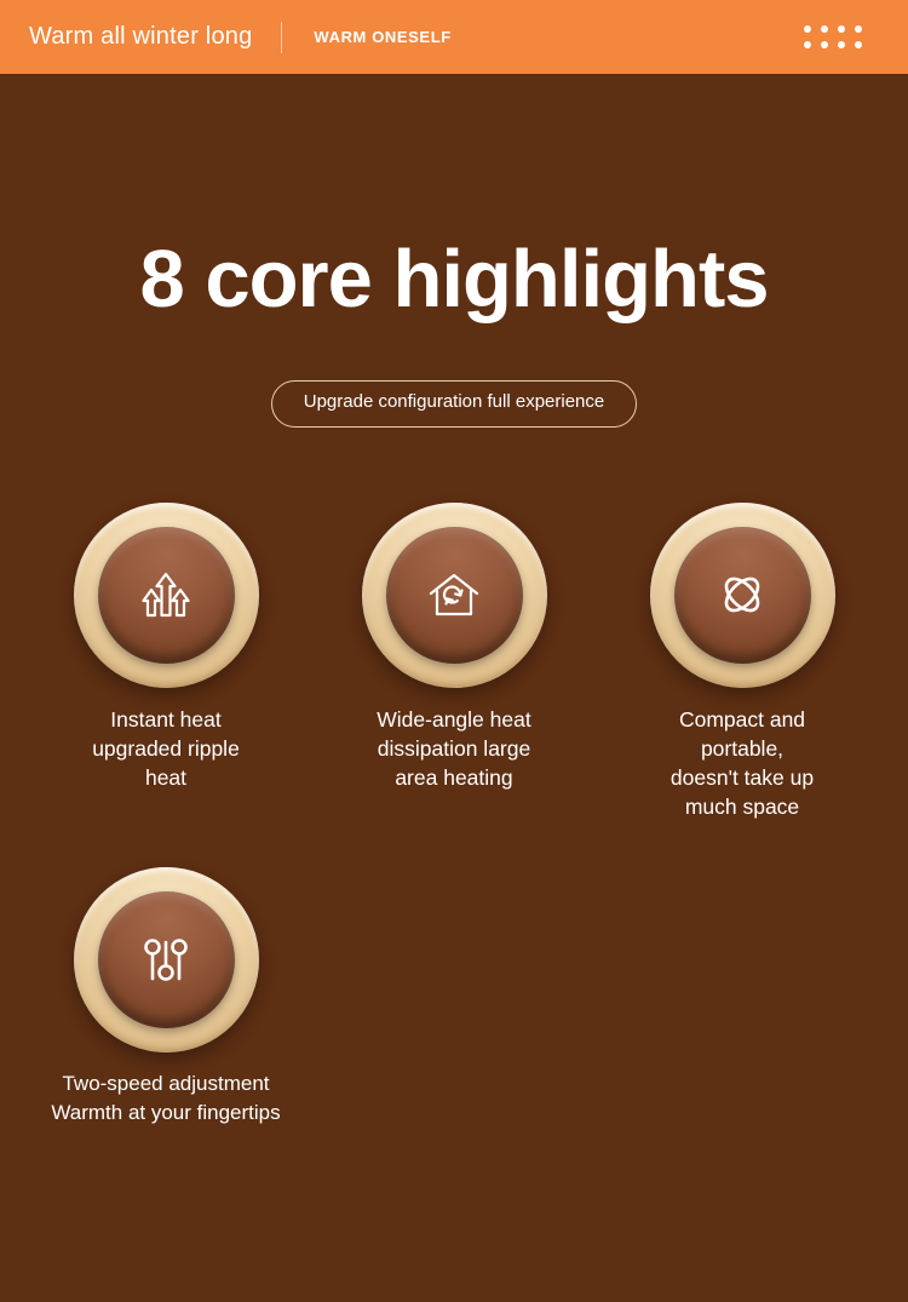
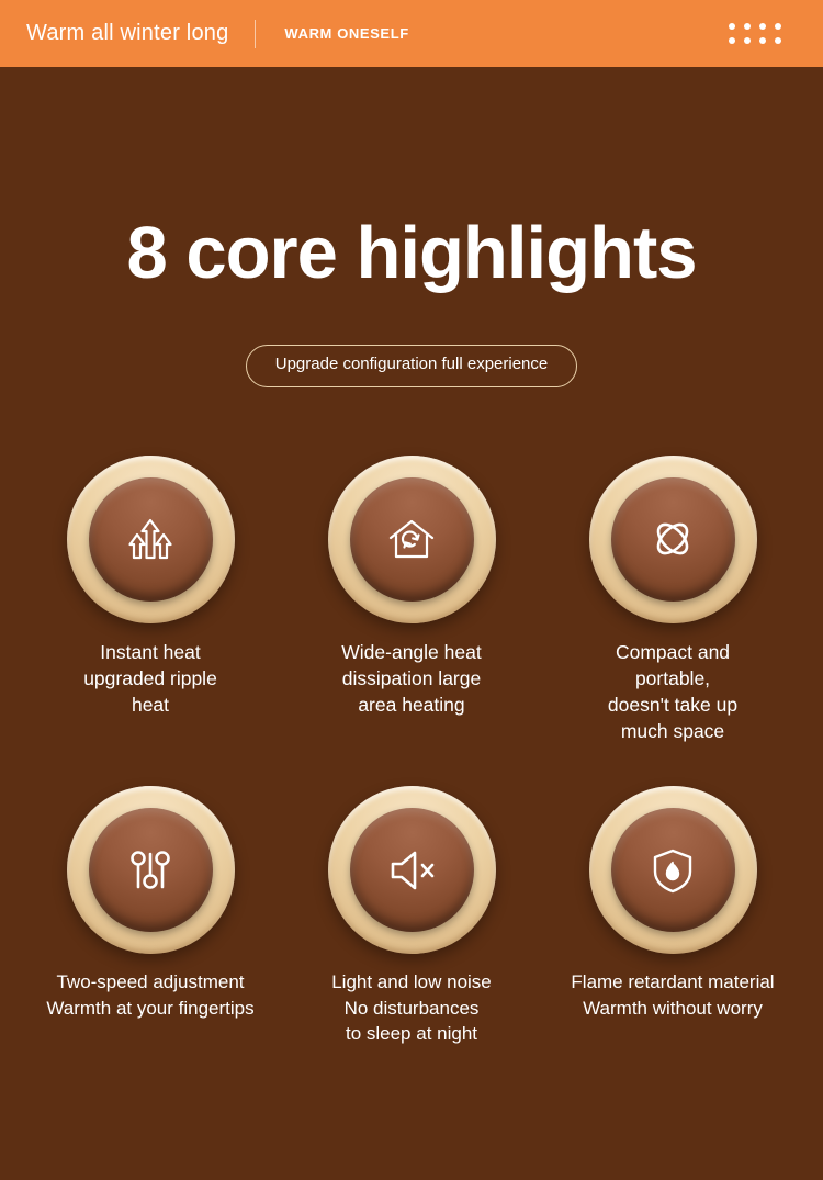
  Warm all winter long
  WARM ONESELF
  8 core highlights
  Upgrade configuration full experience
  Instant heat
  upgraded ripple
  heat
  Wide-angle heat
  dissipation large
  area heating
  Compact and
  portable,
  doesn't take up
  much space
  Two-speed adjustment
  Warmth at your fingertips
+ Light and low noise
+ No disturbances
+ to sleep at night
+ Flame retardant material
+ Warmth without worry
